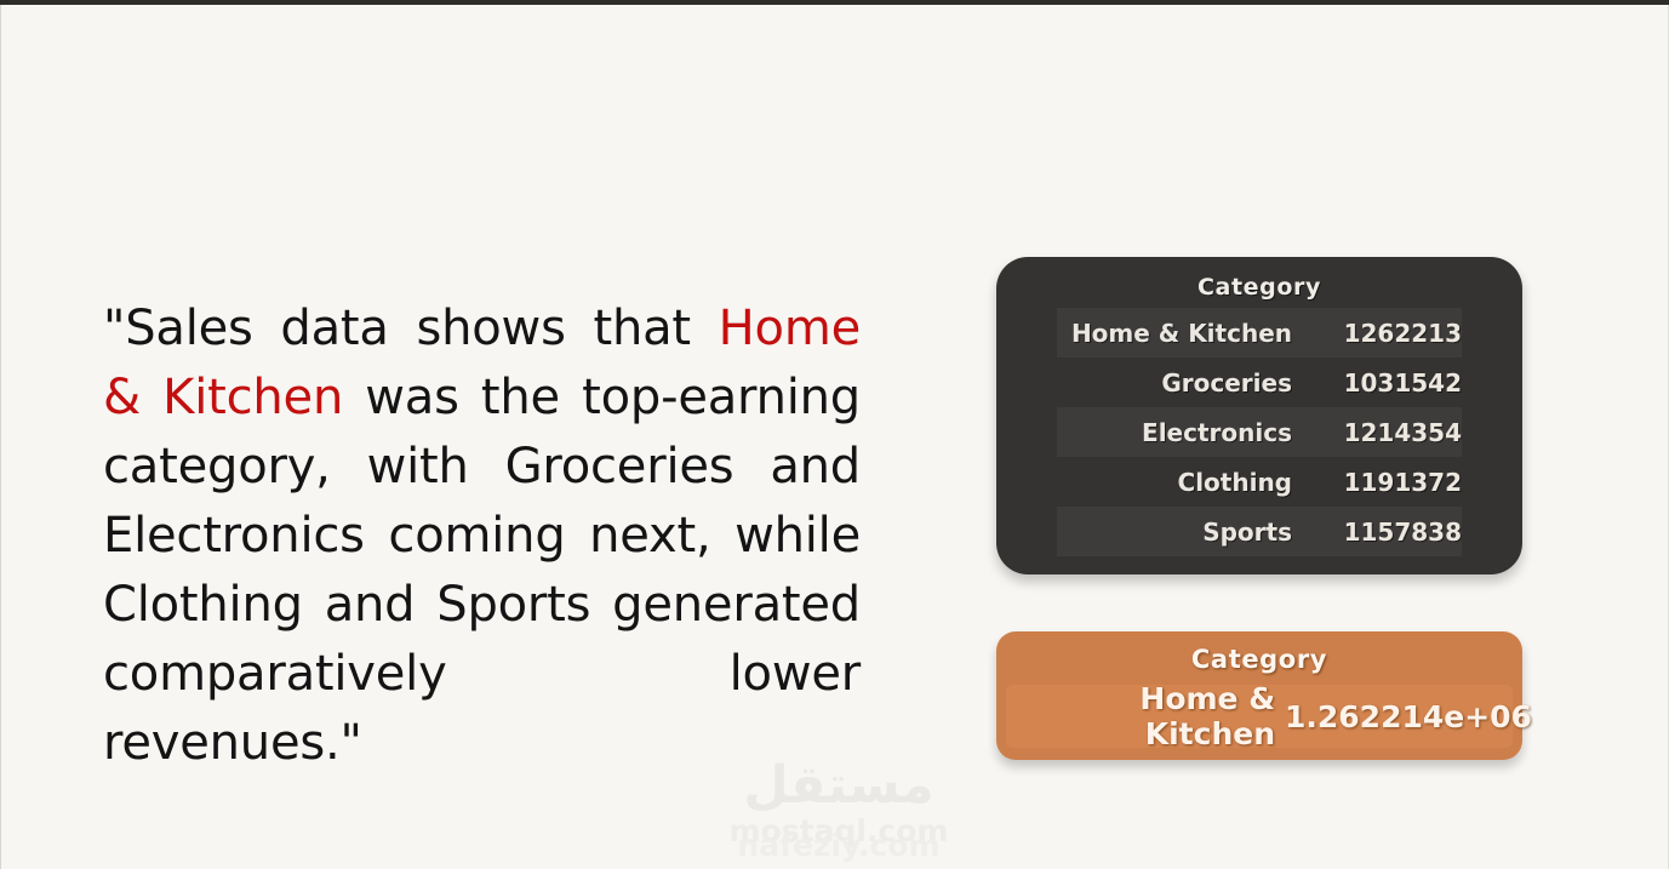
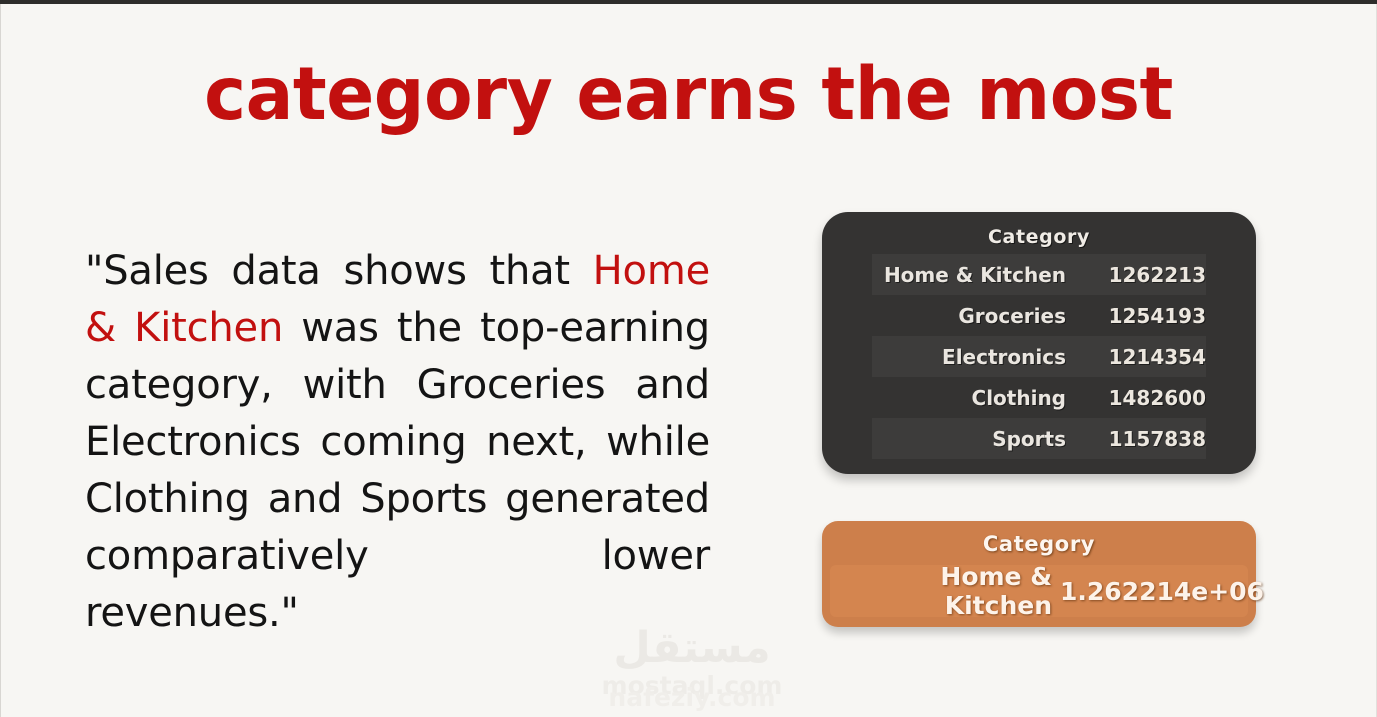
+ category earns the most
  "Sales data shows that Home & Kitchen was the top-earning category, with Groceries and Electronics coming next, while Clothing and Sports generated comparatively lower revenues."
  Category
  Home & Kitchen
  1262213
  Groceries
- 1031542
+ 1254193
  Electronics
  1214354
  Clothing
- 1191372
+ 1482600
  Sports
  1157838
  Category
  Home & Kitchen
  1.262214e+06
